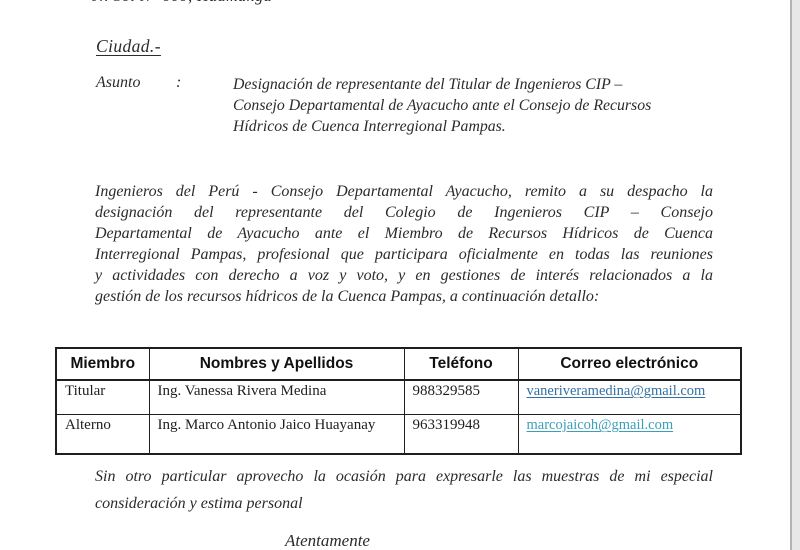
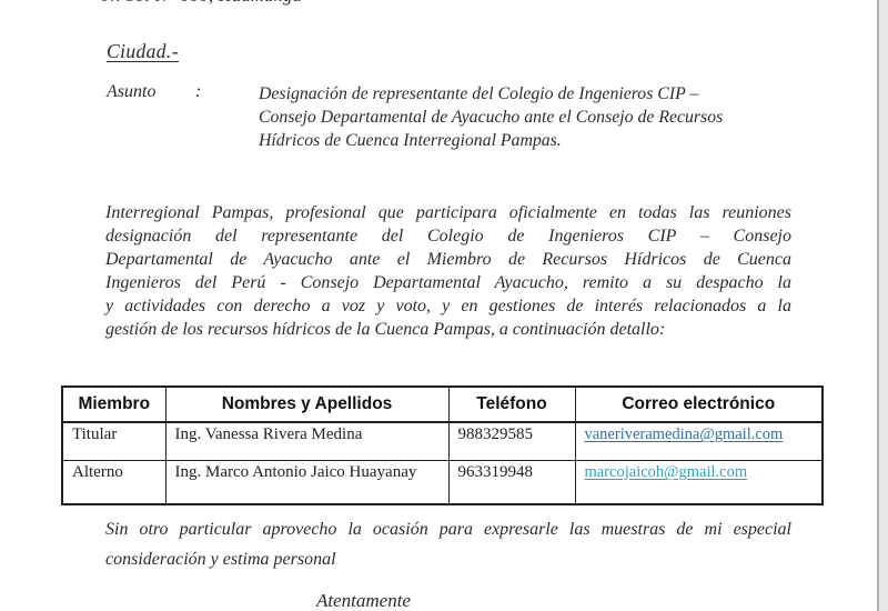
  Ciudad.-
  Asunto
  :
- Designación de representante del Titular de Ingenieros CIP –
+ Designación de representante del Colegio de Ingenieros CIP –
  Consejo Departamental de Ayacucho ante el Consejo de Recursos
  Hídricos de Cuenca Interregional Pampas.
- Ingenieros del Perú - Consejo Departamental Ayacucho, remito a su despacho la
+ Interregional Pampas, profesional que participara oficialmente en todas las reuniones
  designación del representante del Colegio de Ingenieros CIP – Consejo
  Departamental de Ayacucho ante el Miembro de Recursos Hídricos de Cuenca
- Interregional Pampas, profesional que participara oficialmente en todas las reuniones
+ Ingenieros del Perú - Consejo Departamental Ayacucho, remito a su despacho la
  y actividades con derecho a voz y voto, y en gestiones de interés relacionados a la
  gestión de los recursos hídricos de la Cuenca Pampas, a continuación detallo:
  Miembro	Nombres y Apellidos	Teléfono	Correo electrónico
  Titular	Ing. Vanessa Rivera Medina	988329585	vaneriveramedina@gmail.com
  Alterno	Ing. Marco Antonio Jaico Huayanay	963319948	marcojaicoh@gmail.com
  Sin otro particular aprovecho la ocasión para expresarle las muestras de mi especial
  consideración y estima personal
  Atentamente
